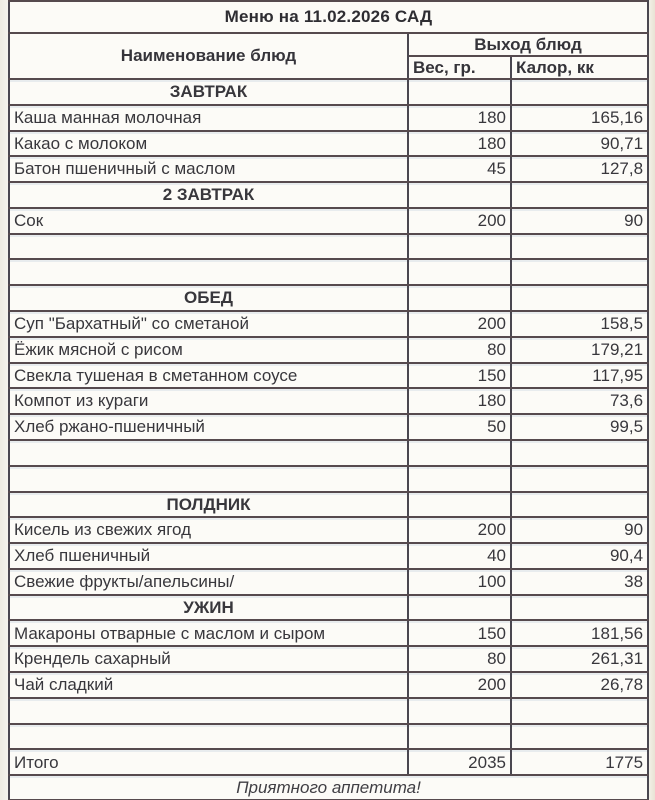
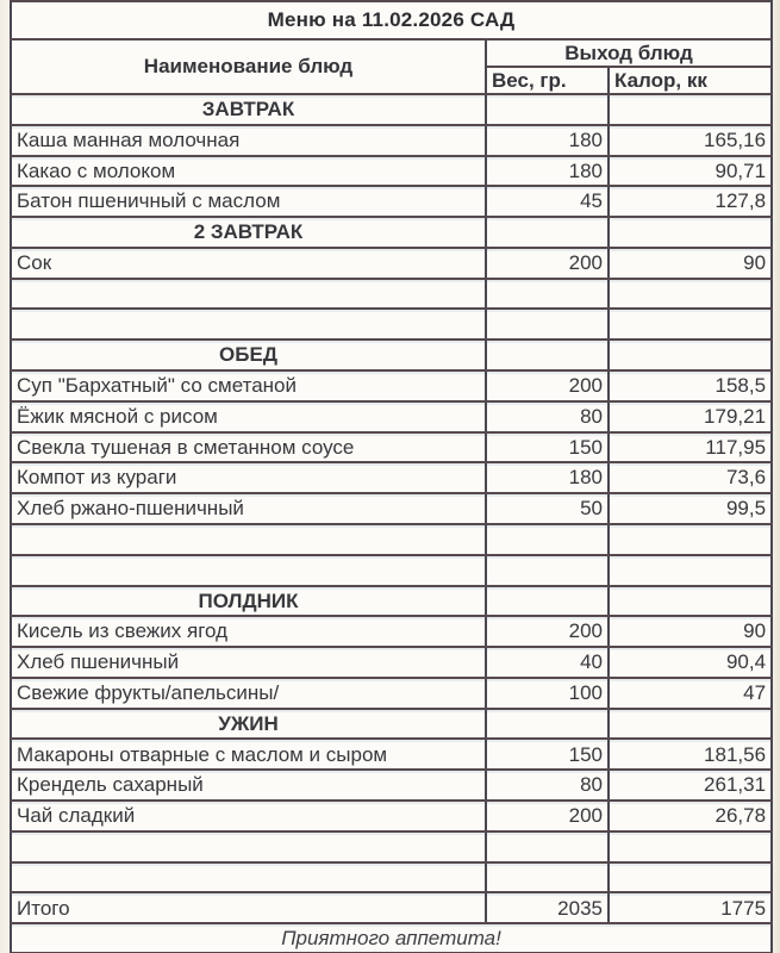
  Меню на 11.02.2026 САД
  Наименование блюд	Выход блюд
  Вес, гр.	Калор, кк
  ЗАВТРАК
  Каша манная молочная	180	165,16
  Какао с молоком	180	90,71
  Батон пшеничный с маслом	45	127,8
  2 ЗАВТРАК
  Сок	200	90
  ОБЕД
  Суп "Бархатный" со сметаной	200	158,5
  Ёжик мясной с рисом	80	179,21
  Свекла тушеная в сметанном соусе	150	117,95
  Компот из кураги	180	73,6
  Хлеб ржано-пшеничный	50	99,5
  ПОЛДНИК
  Кисель из свежих ягод	200	90
  Хлеб пшеничный	40	90,4
- Свежие фрукты/апельсины/	100	38
+ Свежие фрукты/апельсины/	100	47
  УЖИН
  Макароны отварные с маслом и сыром	150	181,56
  Крендель сахарный	80	261,31
  Чай сладкий	200	26,78
  Итого	2035	1775
  Приятного аппетита!
